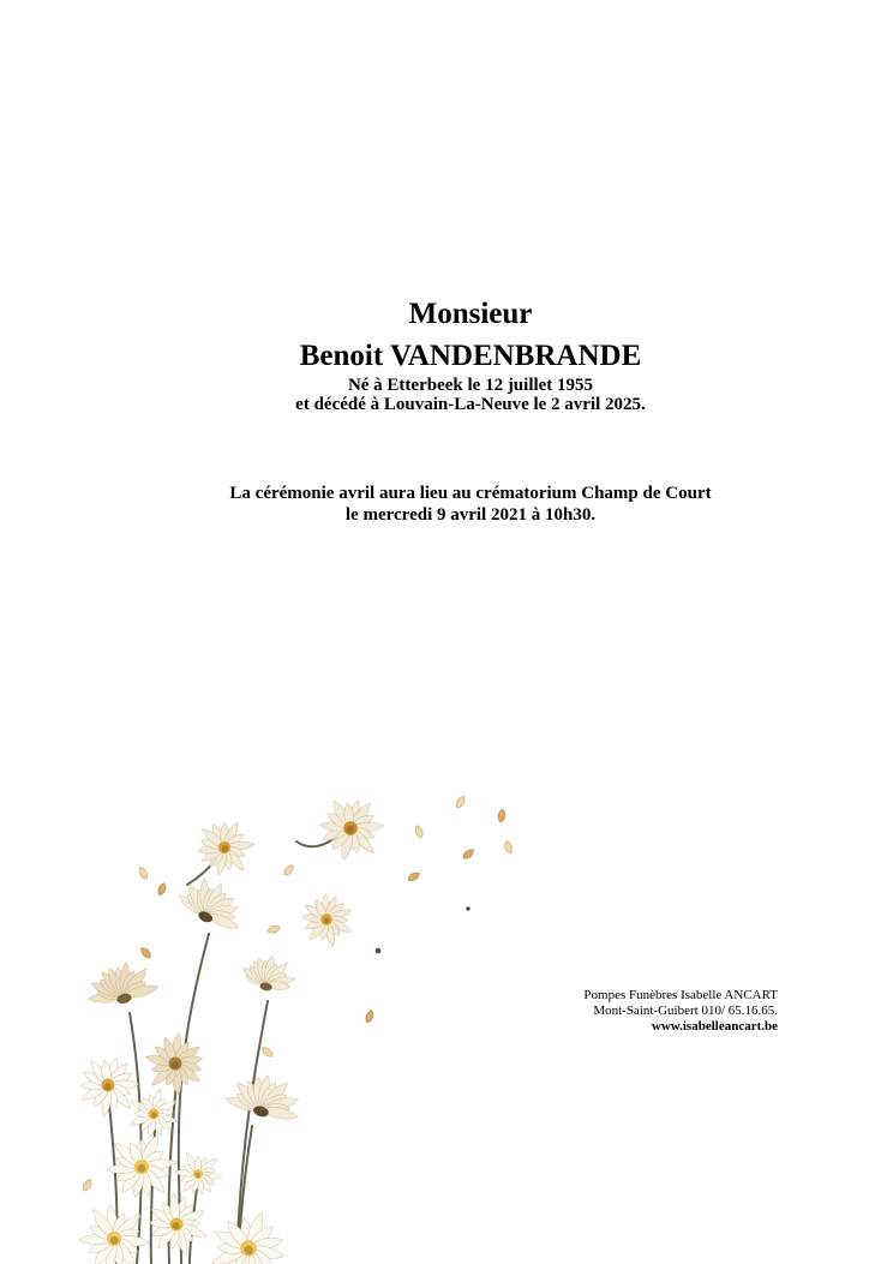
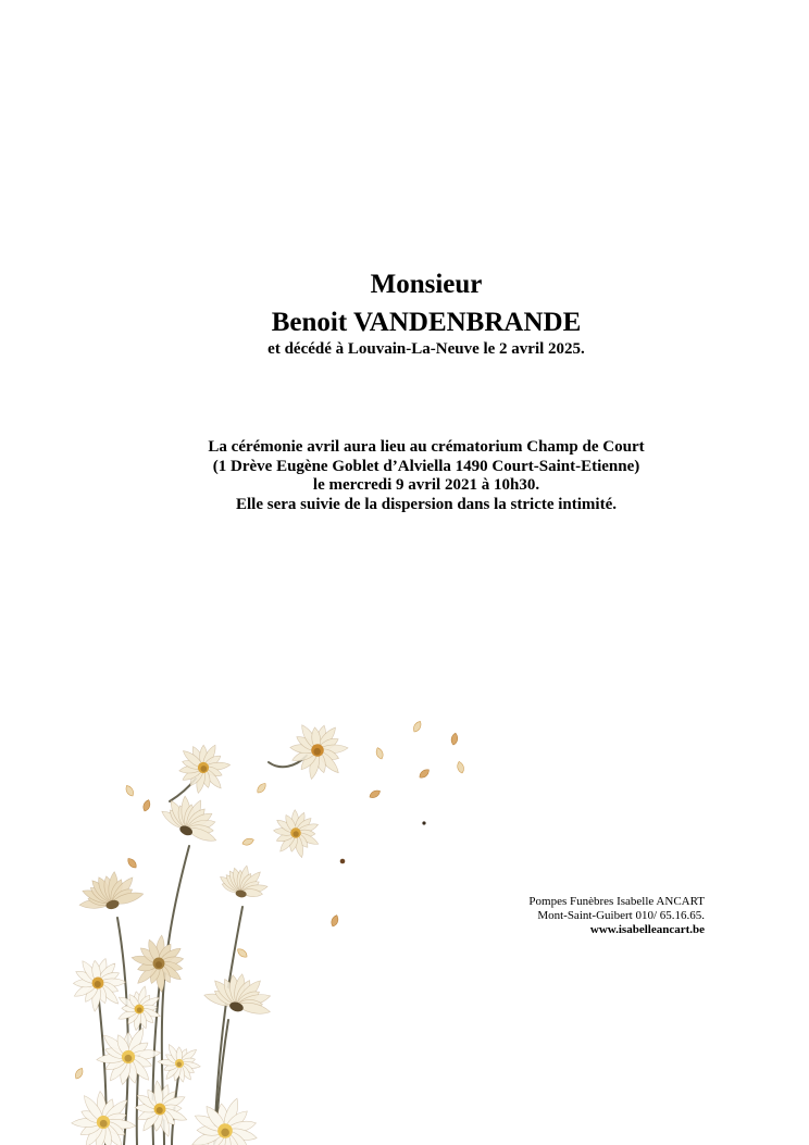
  Monsieur
  Benoit VANDENBRANDE
- Né à Etterbeek le 12 juillet 1955
  et décédé à Louvain-La-Neuve le 2 avril 2025.
  La cérémonie avril aura lieu au crématorium Champ de Court
+ (1 Drève Eugène Goblet d’Alviella 1490 Court-Saint-Etienne)
  le mercredi 9 avril 2021 à 10h30.
+ Elle sera suivie de la dispersion dans la stricte intimité.
  Pompes Funèbres Isabelle ANCART
  Mont-Saint-Guibert 010/ 65.16.65.
  www.isabelleancart.be
